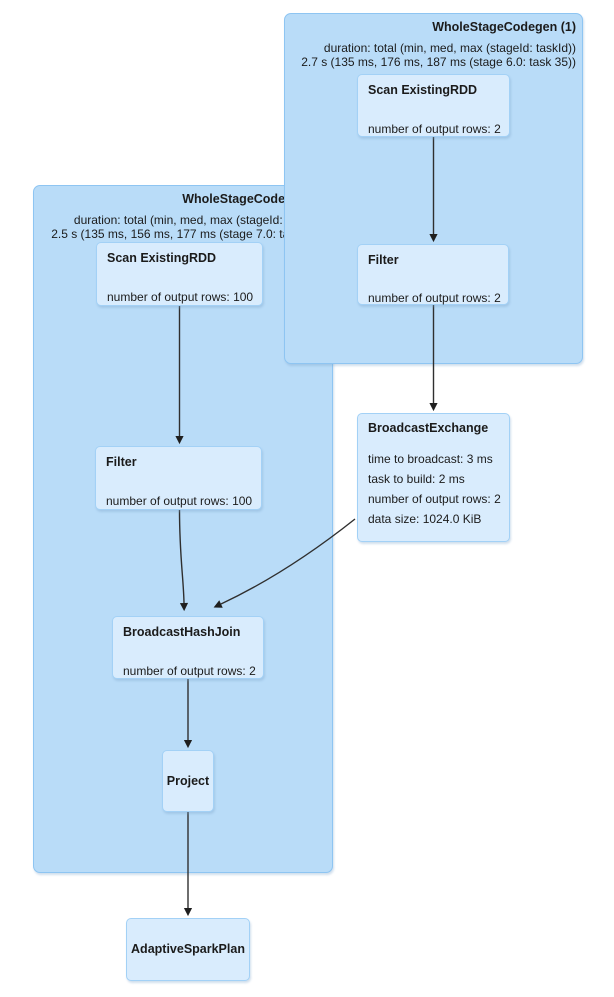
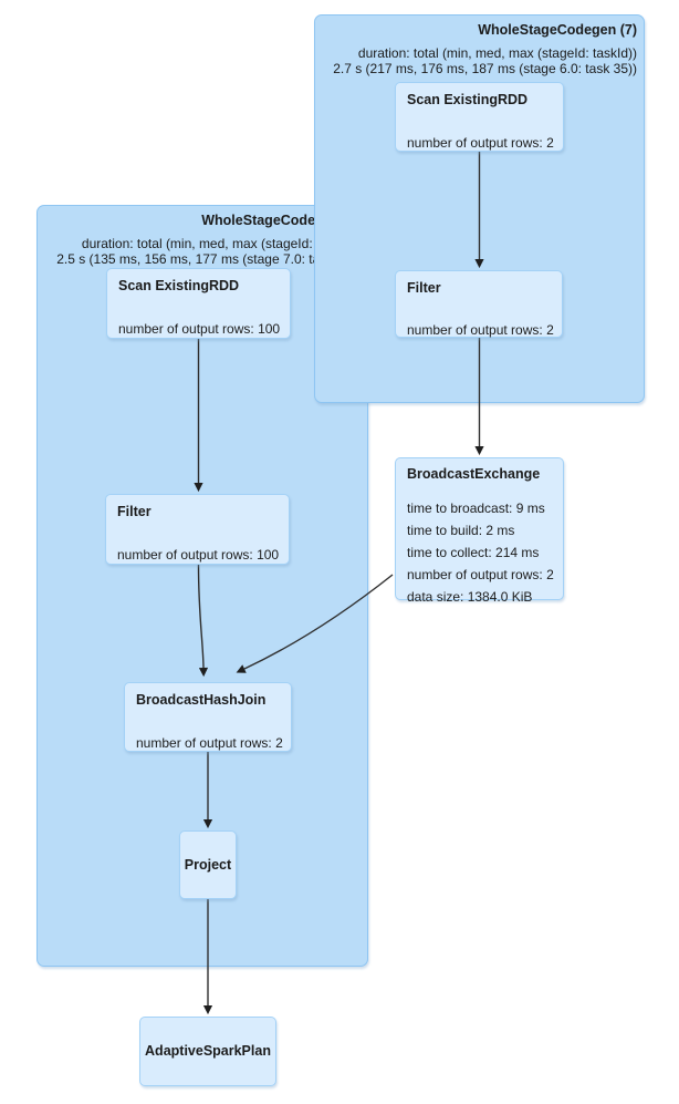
  WholeStageCode
  duration: total (min, med, max (stageId:
  2.5 s (135 ms, 156 ms, 177 ms (stage 7.0: t
- WholeStageCodegen (1)
+ WholeStageCodegen (7)
  duration: total (min, med, max (stageId: taskId))
- 2.7 s (135 ms, 176 ms, 187 ms (stage 6.0: task 35))
+ 2.7 s (217 ms, 176 ms, 187 ms (stage 6.0: task 35))
  Scan ExistingRDD
  number of output rows: 2
  Filter
  number of output rows: 2
  BroadcastExchange
- time to broadcast: 3 ms
+ time to broadcast: 9 ms
- task to build: 2 ms
+ time to build: 2 ms
+ time to collect: 214 ms
  number of output rows: 2
- data size: 1024.0 KiB
+ data size: 1384.0 KiB
  Scan ExistingRDD
  number of output rows: 100
  Filter
  number of output rows: 100
  BroadcastHashJoin
  number of output rows: 2
  Project
  AdaptiveSparkPlan
